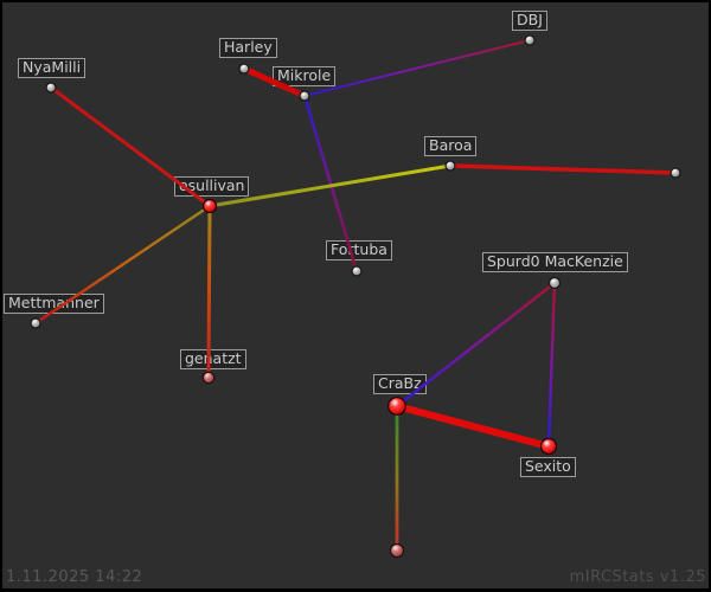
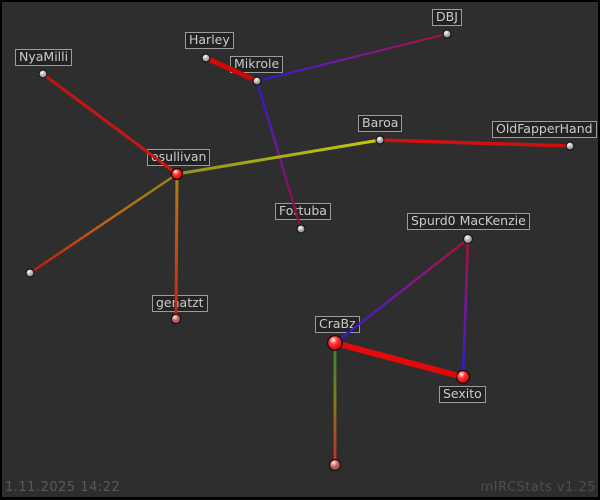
  NyaMilli
  Harley
  Mikrole
  DBJ
  Baroa
+ OldFapperHand
  sullivan
  Fotuba
  Spurd0 MacKenzie
- Mettmanner
  geatzt
  CraBz
  Sexito
  1.11.2025 14:22
  mIRCStats v1.25
